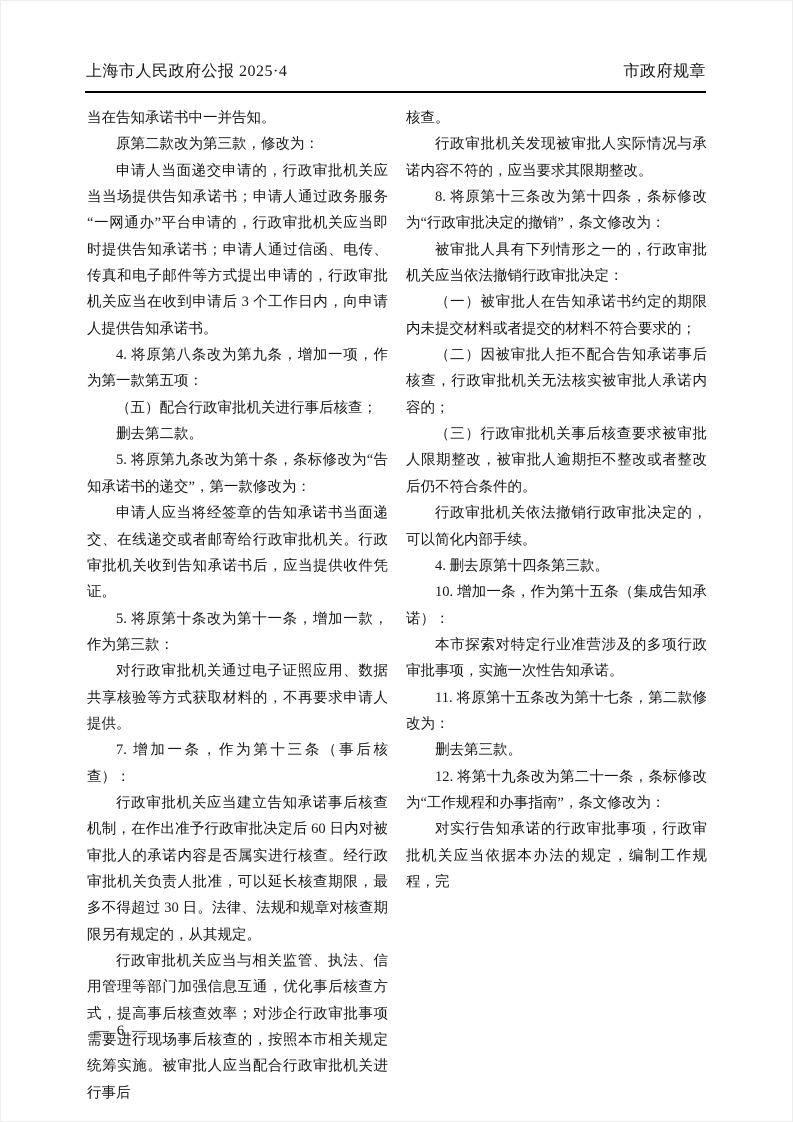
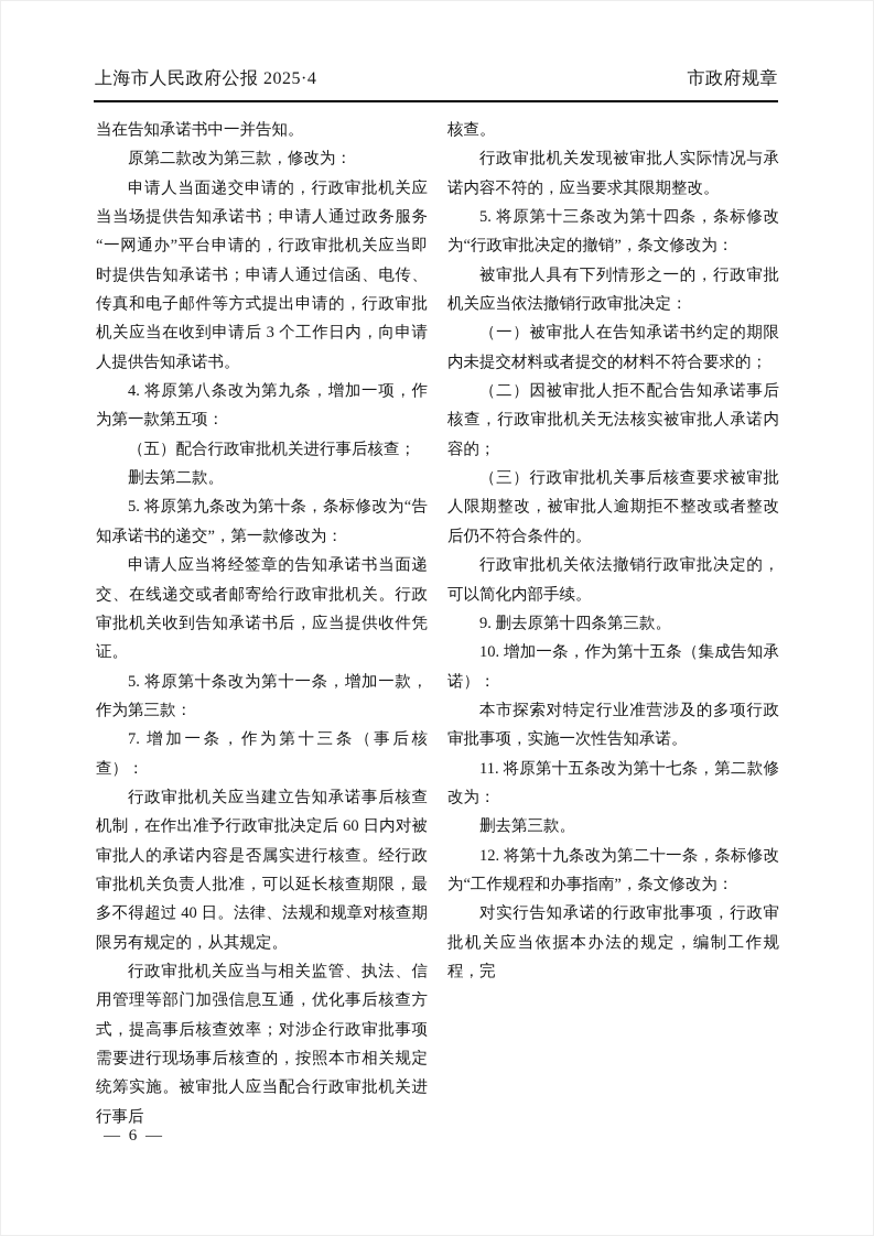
  上海市人民政府公报 2025·4
  市政府规章
  当在告知承诺书中一并告知。
  原第二款改为第三款，修改为：
  申请人当面递交申请的，行政审批机关应当当场提供告知承诺书；申请人通过政务服务“一网通办”平台申请的，行政审批机关应当即时提供告知承诺书；申请人通过信函、电传、传真和电子邮件等方式提出申请的，行政审批机关应当在收到申请后 3 个工作日内，向申请人提供告知承诺书。
  4. 将原第八条改为第九条，增加一项，作为第一款第五项：
  （五）配合行政审批机关进行事后核查；
  删去第二款。
  5. 将原第九条改为第十条，条标修改为“告知承诺书的递交”，第一款修改为：
  申请人应当将经签章的告知承诺书当面递交、在线递交或者邮寄给行政审批机关。行政审批机关收到告知承诺书后，应当提供收件凭证。
  5. 将原第十条改为第十一条，增加一款，作为第三款：
- 对行政审批机关通过电子证照应用、数据共享核验等方式获取材料的，不再要求申请人提供。
  7. 增加一条，作为第十三条（事后核查）：
- 行政审批机关应当建立告知承诺事后核查机制，在作出准予行政审批决定后 60 日内对被审批人的承诺内容是否属实进行核查。经行政审批机关负责人批准，可以延长核查期限，最多不得超过 30 日。法律、法规和规章对核查期限另有规定的，从其规定。
+ 行政审批机关应当建立告知承诺事后核查机制，在作出准予行政审批决定后 60 日内对被审批人的承诺内容是否属实进行核查。经行政审批机关负责人批准，可以延长核查期限，最多不得超过 40 日。法律、法规和规章对核查期限另有规定的，从其规定。
  行政审批机关应当与相关监管、执法、信用管理等部门加强信息互通，优化事后核查方式，提高事后核查效率；对涉企行政审批事项需要进行现场事后核查的，按照本市相关规定统筹实施。被审批人应当配合行政审批机关进行事后
  核查。
  行政审批机关发现被审批人实际情况与承诺内容不符的，应当要求其限期整改。
- 8. 将原第十三条改为第十四条，条标修改为“行政审批决定的撤销”，条文修改为：
+ 5. 将原第十三条改为第十四条，条标修改为“行政审批决定的撤销”，条文修改为：
  被审批人具有下列情形之一的，行政审批机关应当依法撤销行政审批决定：
  （一）被审批人在告知承诺书约定的期限内未提交材料或者提交的材料不符合要求的；
  （二）因被审批人拒不配合告知承诺事后核查，行政审批机关无法核实被审批人承诺内容的；
  （三）行政审批机关事后核查要求被审批人限期整改，被审批人逾期拒不整改或者整改后仍不符合条件的。
  行政审批机关依法撤销行政审批决定的，可以简化内部手续。
- 4. 删去原第十四条第三款。
+ 9. 删去原第十四条第三款。
  10. 增加一条，作为第十五条（集成告知承诺）：
  本市探索对特定行业准营涉及的多项行政审批事项，实施一次性告知承诺。
  11. 将原第十五条改为第十七条，第二款修改为：
  删去第三款。
  12. 将第十九条改为第二十一条，条标修改为“工作规程和办事指南”，条文修改为：
  对实行告知承诺的行政审批事项，行政审批机关应当依据本办法的规定，编制工作规程，完
  — 6 —
